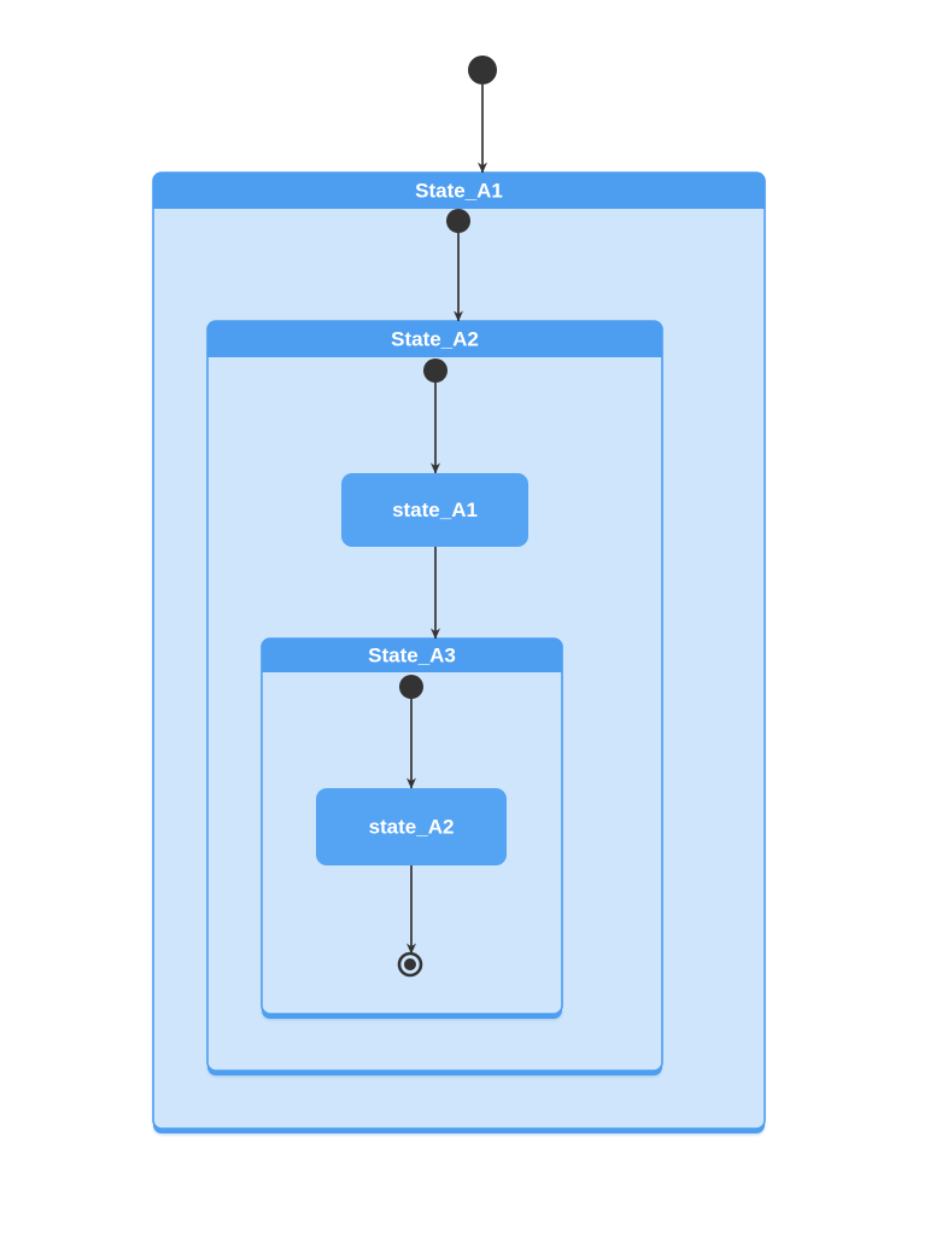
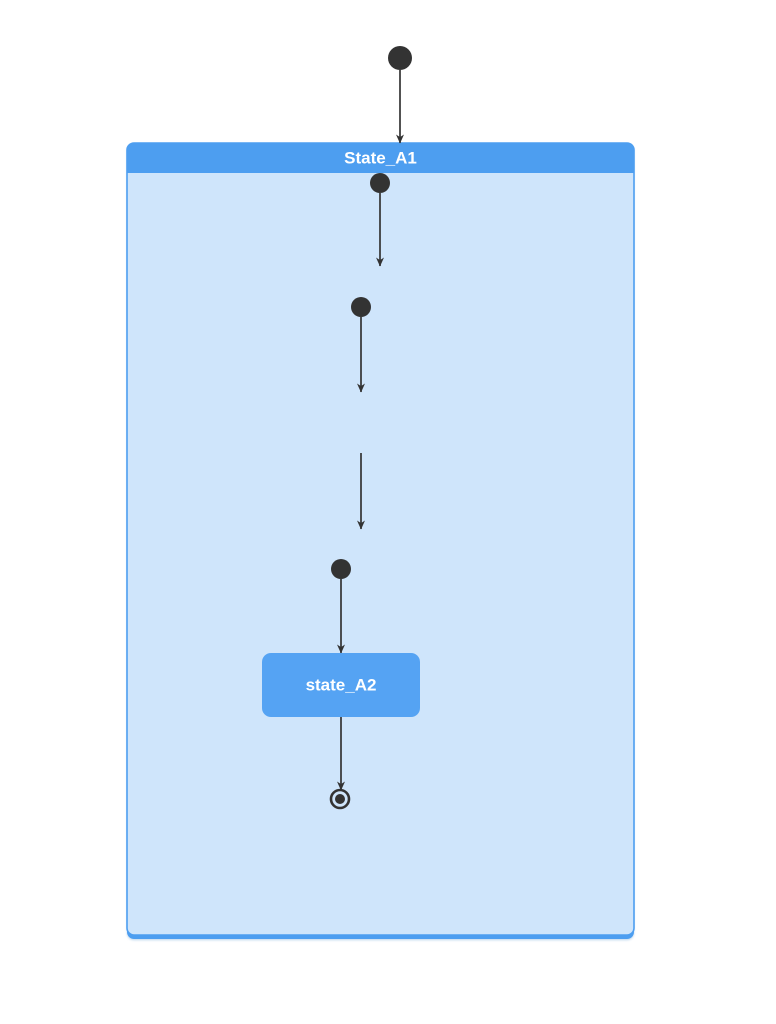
  State_A1
- State_A2
- State_A3
- state_A1
  state_A2
